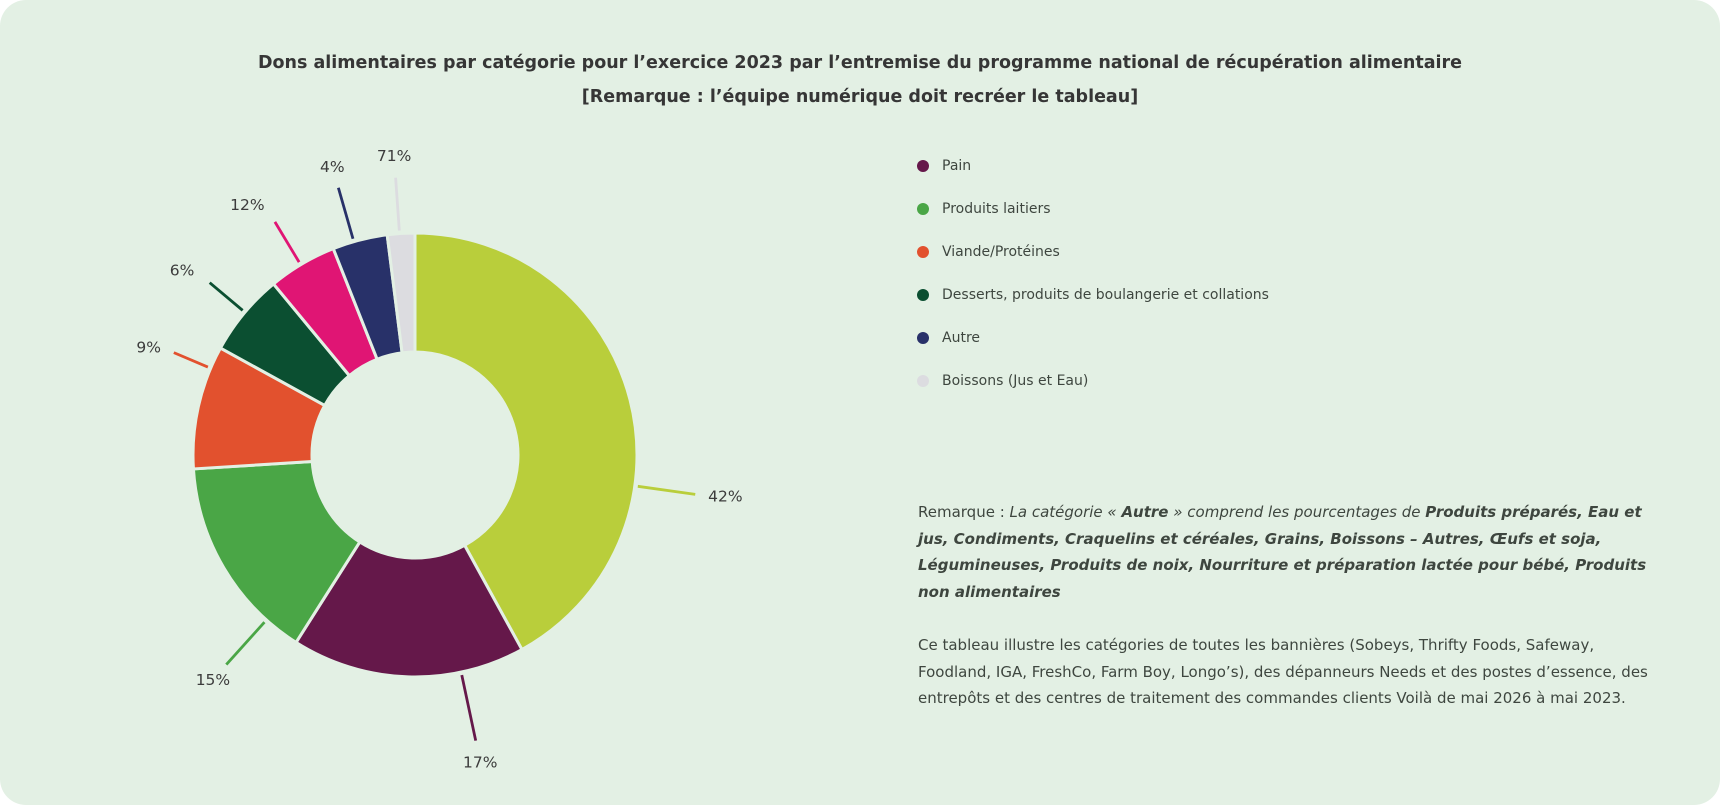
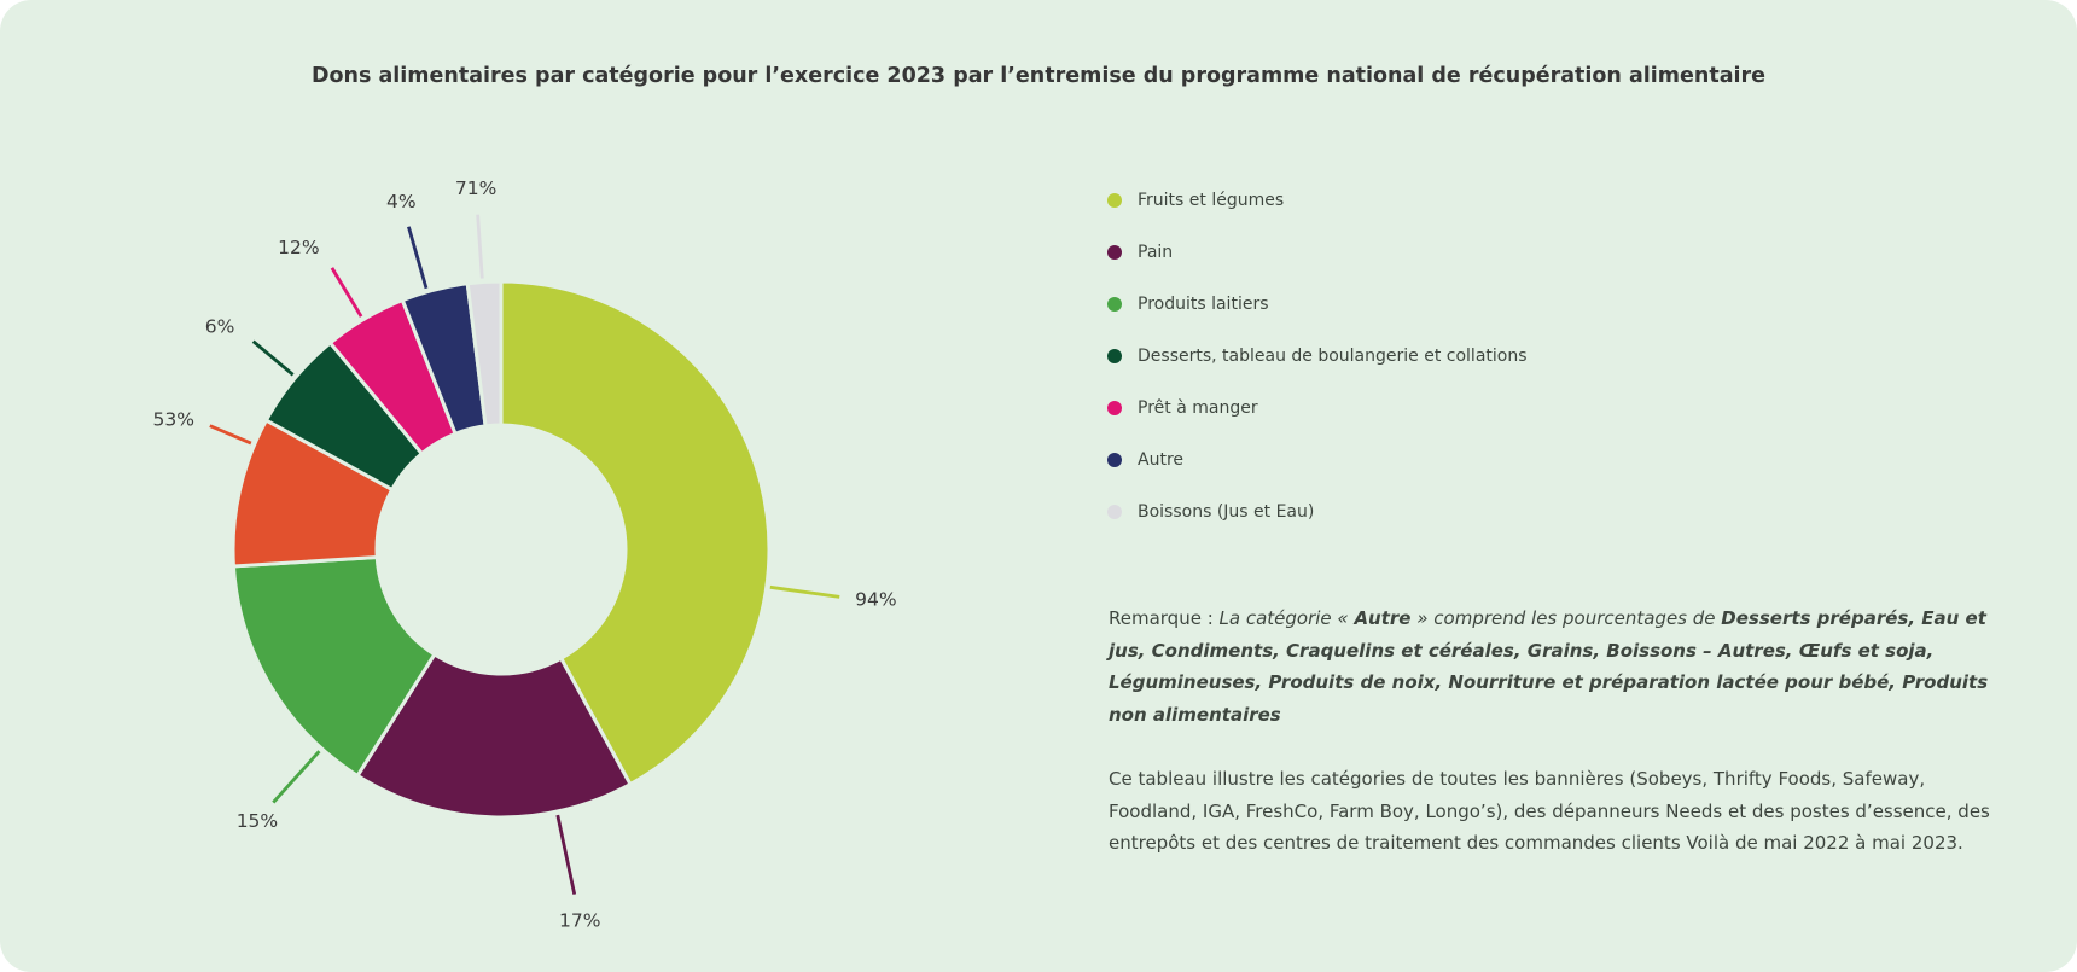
  Dons alimentaires par catégorie pour l’exercice 2023 par l’entremise du programme national de récupération alimentaire
- [Remarque : l’équipe numérique doit recréer le tableau]
- 42%
+ 94%
  17%
  15%
- 9%
+ 53%
  6%
  12%
  4%
  71%
+ Fruits et légumes
  Pain
  Produits laitiers
- Viande/Protéines
- Desserts, produits de boulangerie et collations
+ Desserts, tableau de boulangerie et collations
+ Prêt à manger
  Autre
  Boissons (Jus et Eau)
- Remarque : La catégorie « Autre » comprend les pourcentages de Produits préparés, Eau et jus, Condiments, Craquelins et céréales, Grains, Boissons – Autres, Œufs et soja, Légumineuses, Produits de noix, Nourriture et préparation lactée pour bébé, Produits non alimentaires
+ Remarque : La catégorie « Autre » comprend les pourcentages de Desserts préparés, Eau et jus, Condiments, Craquelins et céréales, Grains, Boissons – Autres, Œufs et soja, Légumineuses, Produits de noix, Nourriture et préparation lactée pour bébé, Produits non alimentaires
- Ce tableau illustre les catégories de toutes les bannières (Sobeys, Thrifty Foods, Safeway, Foodland, IGA, FreshCo, Farm Boy, Longo’s), des dépanneurs Needs et des postes d’essence, des entrepôts et des centres de traitement des commandes clients Voilà de mai 2026 à mai 2023.
+ Ce tableau illustre les catégories de toutes les bannières (Sobeys, Thrifty Foods, Safeway, Foodland, IGA, FreshCo, Farm Boy, Longo’s), des dépanneurs Needs et des postes d’essence, des entrepôts et des centres de traitement des commandes clients Voilà de mai 2022 à mai 2023.
